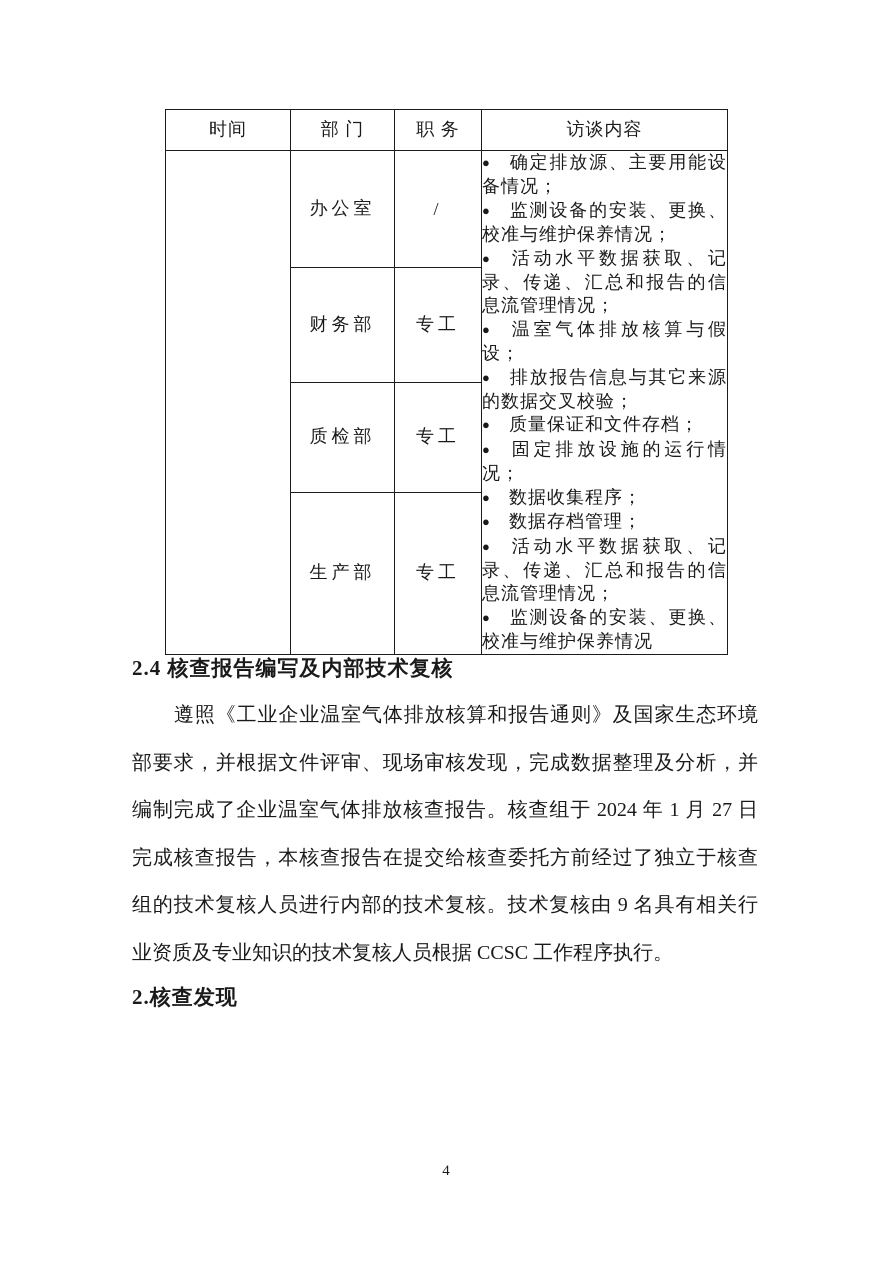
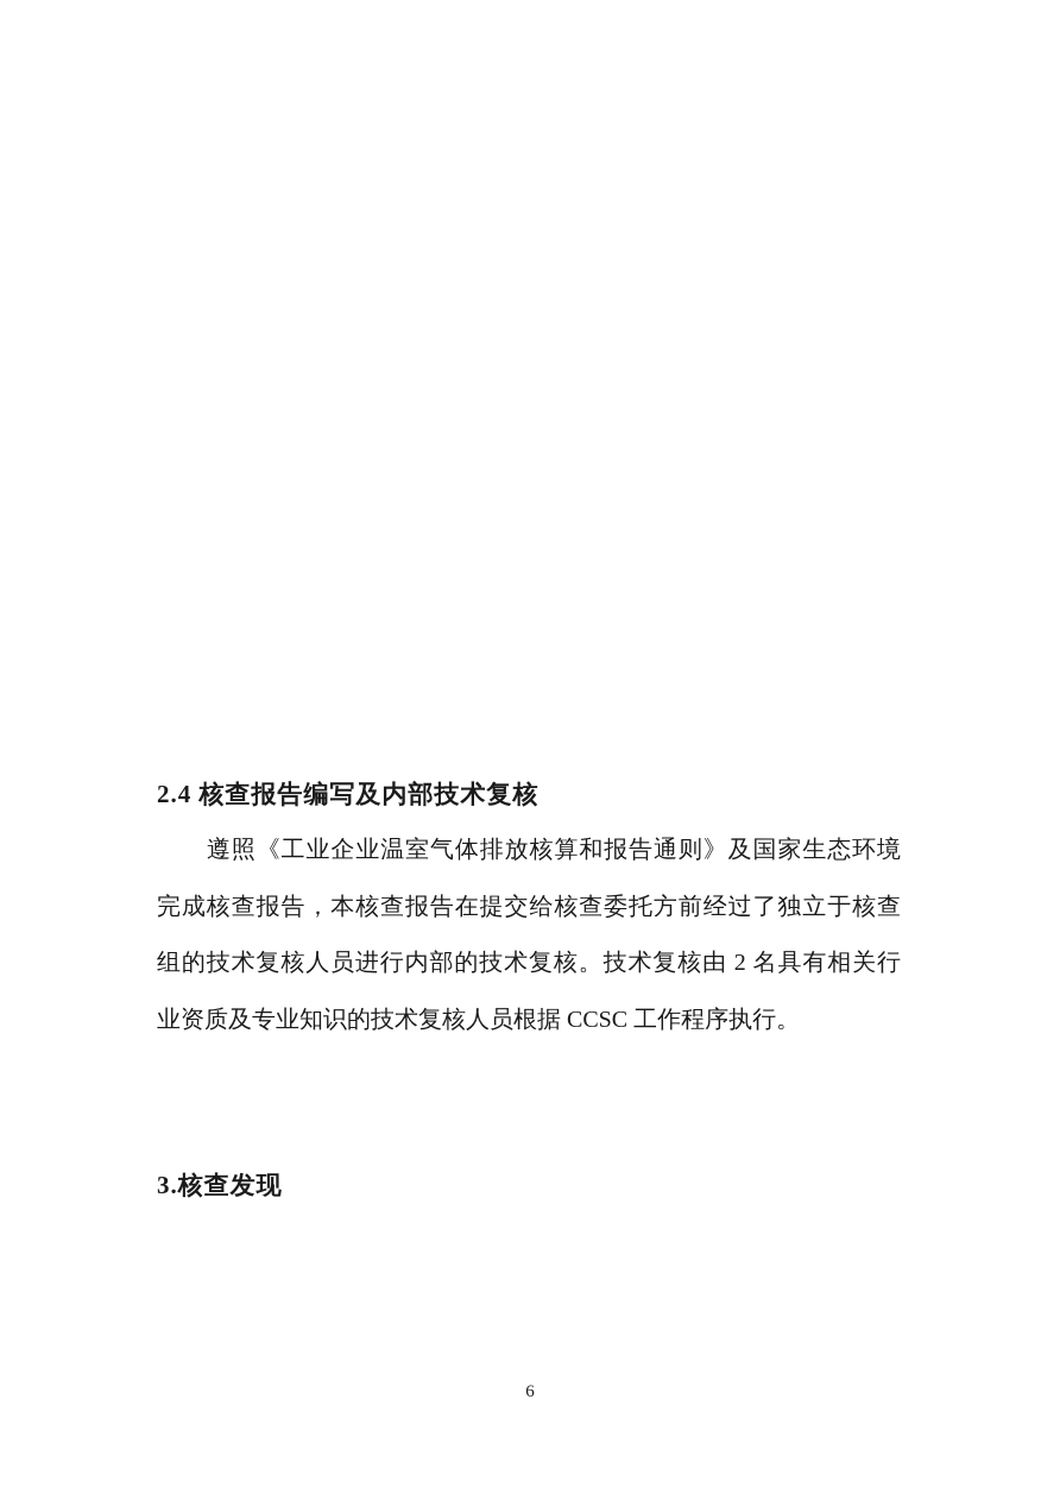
- 时间	部 门	职 务	访谈内容
- 	办公室	/	● 确定排放源、主要用能设备情况； ● 监测设备的安装、更换、校准与维护保养情况； ● 活动水平数据获取、记录、传递、汇总和报告的信息流管理情况； ● 温室气体排放核算与假设； ● 排放报告信息与其它来源的数据交叉校验； ● 质量保证和文件存档； ● 固定排放设施的运行情况； ● 数据收集程序； ● 数据存档管理； ● 活动水平数据获取、记录、传递、汇总和报告的信息流管理情况； ● 监测设备的安装、更换、校准与维护保养情况
- 财务部	专工
- 质检部	专工
- 生产部	专工
  2.4 核查报告编写及内部技术复核
  遵照《工业企业温室气体排放核算和报告通则》及国家生态环境
- 部要求，并根据文件评审、现场审核发现，完成数据整理及分析，并
- 编制完成了企业温室气体排放核查报告。核查组于 2024 年 1 月 27 日
  完成核查报告，本核查报告在提交给核查委托方前经过了独立于核查
- 组的技术复核人员进行内部的技术复核。技术复核由 9 名具有相关行
+ 组的技术复核人员进行内部的技术复核。技术复核由 2 名具有相关行
  业资质及专业知识的技术复核人员根据 CCSC 工作程序执行。
- 2.核查发现
+ 3.核查发现
- 4
+ 6
